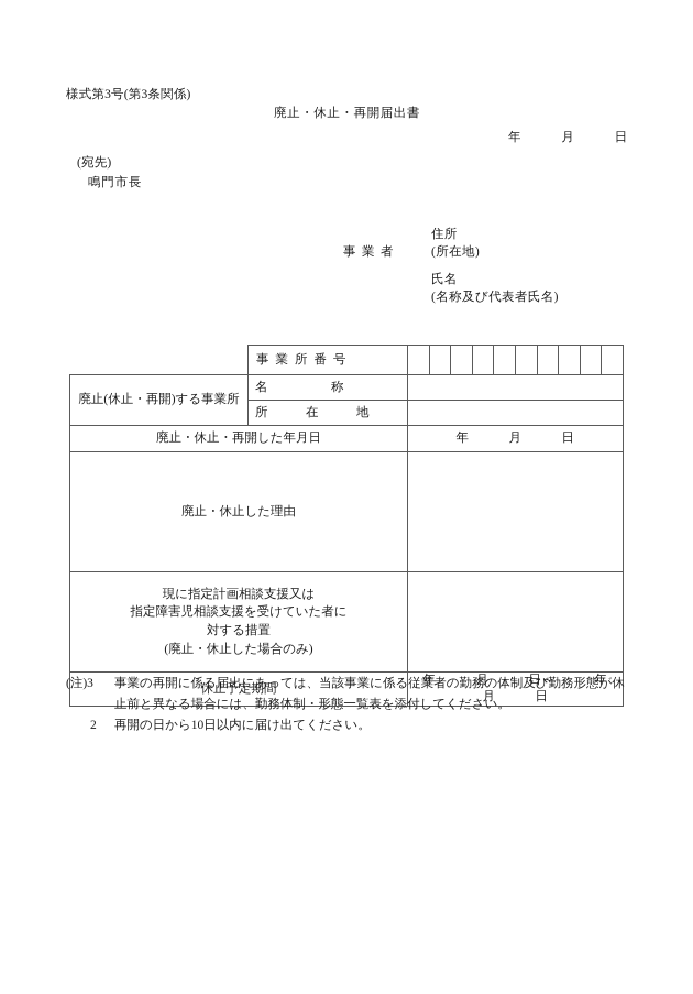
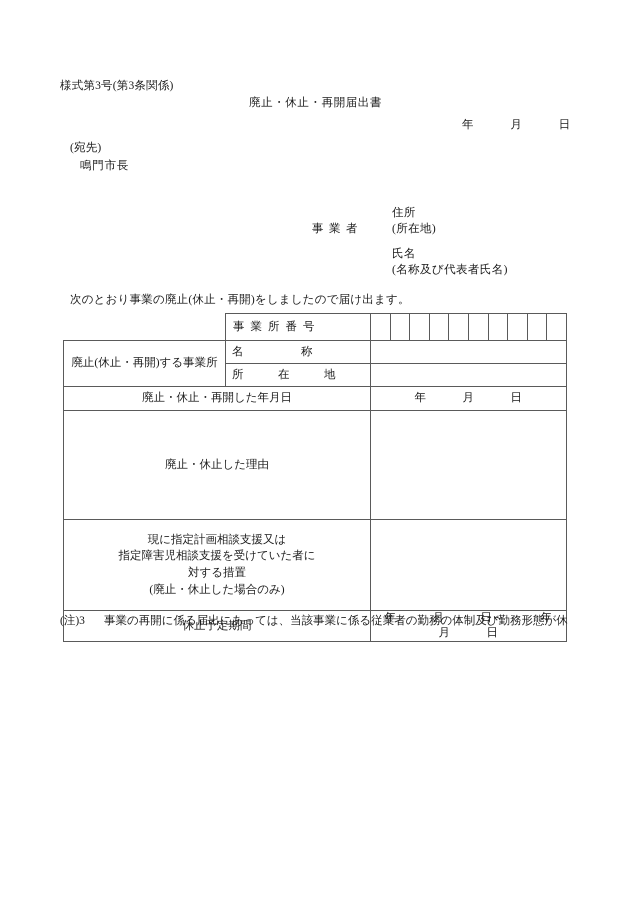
  様式第3号(第3条関係)
  廃止・休止・再開届出書
  年 月 日
  (宛先)
  鳴門市長
  事業者
  住所
  (所在地)
  氏名
  (名称及び代表者氏名)
+ 次のとおり事業の廃止(休止・再開)をしましたので届け出ます。
  	事業所番号
  廃止(休止・再開)する事業所	名 称
  所 在 地
  廃止・休止・再開した年月日	年 月 日
  廃止・休止した理由
  現に指定計画相談支援又は 指定障害児相談支援を受けていた者に 対する措置 (廃止・休止した場合のみ)
  休止予定期間	年 月 日～ 年 月 日
  (注)3
  事業の再開に係る届出にあっては、当該事業に係る従業者の勤務の体制及び勤務形態が休
- 止前と異なる場合には、勤務体制・形態一覧表を添付してください。
- 2
- 再開の日から10日以内に届け出てください。
